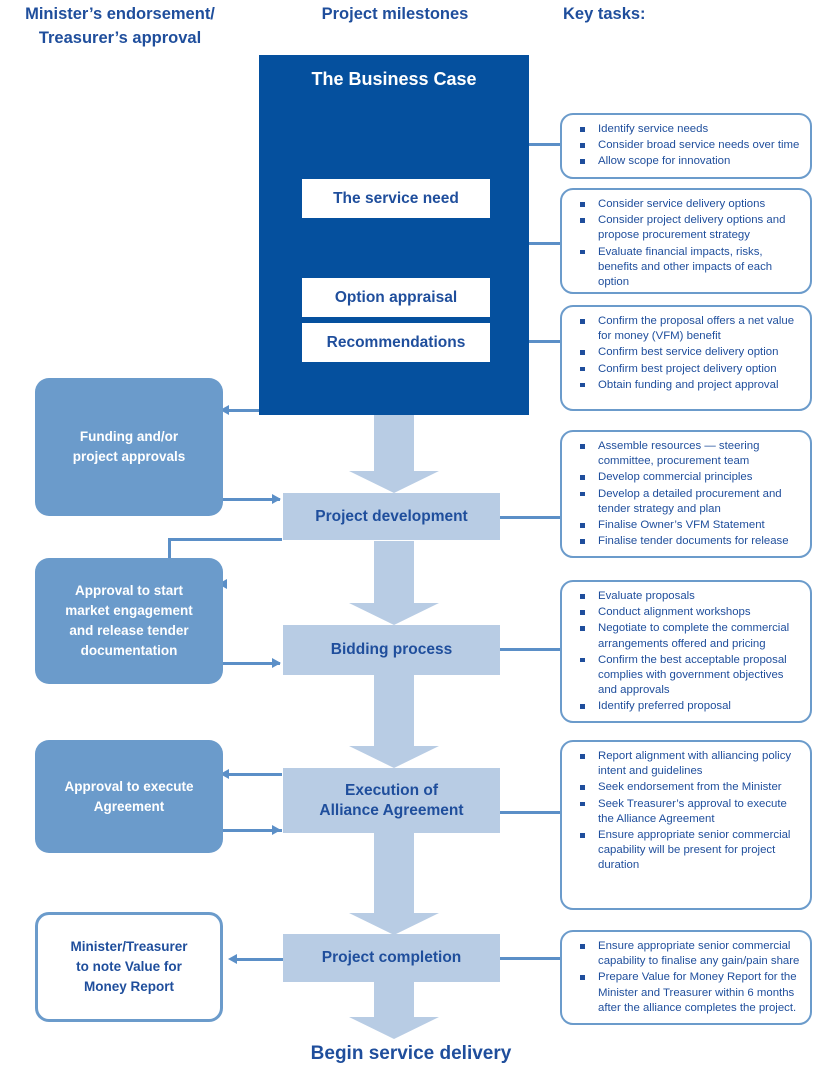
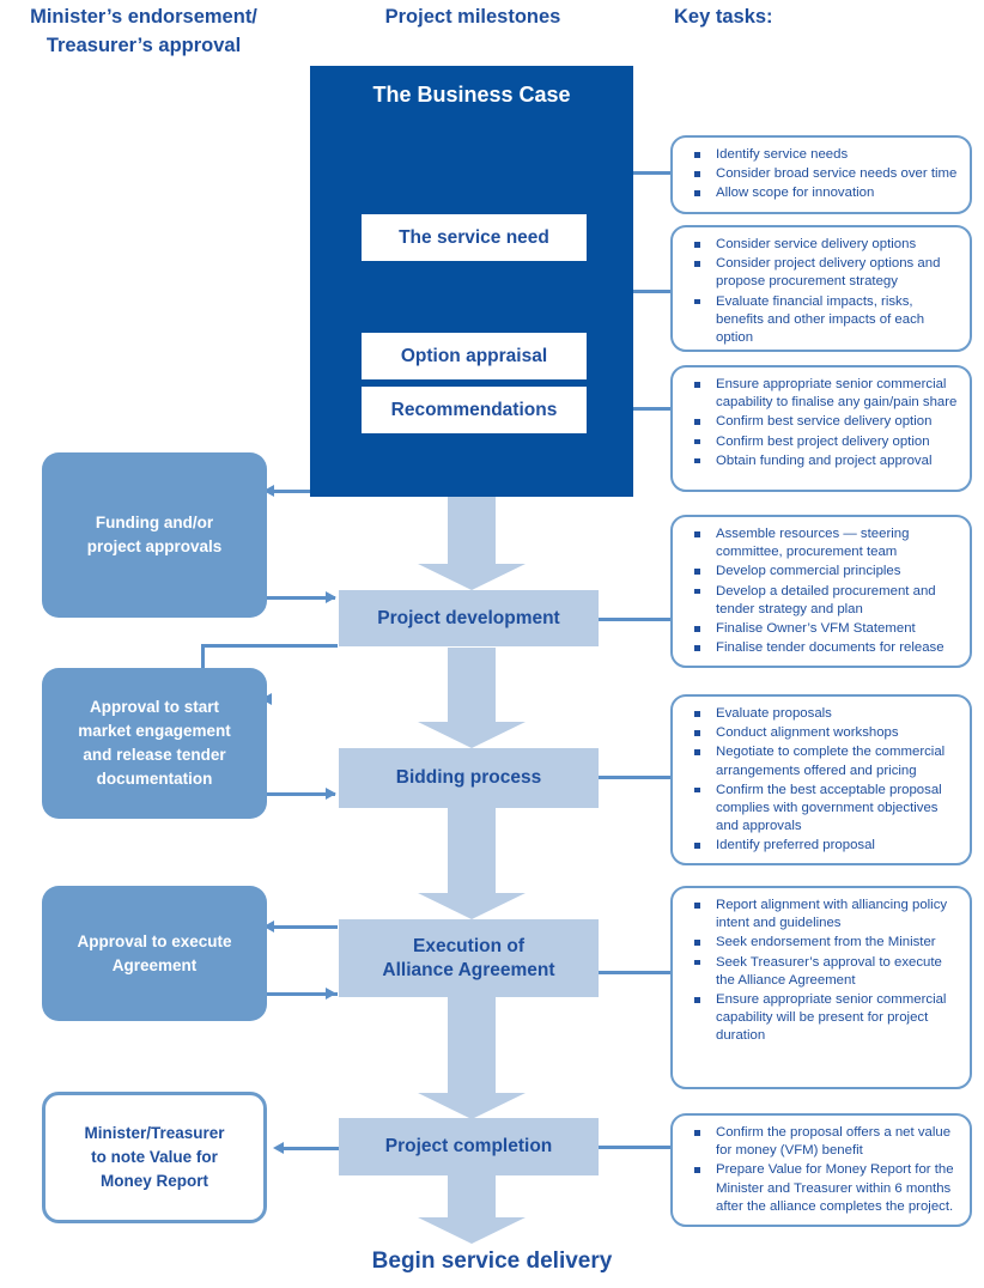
  Minister’s endorsement/
  Treasurer’s approval
  Project milestones
  Key tasks:
  The Business Case
  The service need
  Option appraisal
  Recommendations
  Project development
  Bidding process
  Execution of
  Alliance Agreement
  Project completion
  Funding and/or
  project approvals
  Approval to start
  market engagement
  and release tender
  documentation
  Approval to execute
  Agreement
  Minister/Treasurer
  to note Value for
  Money Report
  Identify service needs
  Consider broad service needs over time
  Allow scope for innovation
  Consider service delivery options
  Consider project delivery options and propose procurement strategy
  Evaluate financial impacts, risks, benefits and other impacts of each option
- Confirm the proposal offers a net value for money (VFM) benefit
+ Ensure appropriate senior commercial capability to finalise any gain/pain share
  Confirm best service delivery option
  Confirm best project delivery option
  Obtain funding and project approval
  Assemble resources — steering committee, procurement team
  Develop commercial principles
  Develop a detailed procurement and tender strategy and plan
  Finalise Owner’s VFM Statement
  Finalise tender documents for release
  Evaluate proposals
  Conduct alignment workshops
  Negotiate to complete the commercial arrangements offered and pricing
  Confirm the best acceptable proposal complies with government objectives and approvals
  Identify preferred proposal
  Report alignment with alliancing policy intent and guidelines
  Seek endorsement from the Minister
  Seek Treasurer’s approval to execute the Alliance Agreement
  Ensure appropriate senior commercial capability will be present for project duration
- Ensure appropriate senior commercial capability to finalise any gain/pain share
+ Confirm the proposal offers a net value for money (VFM) benefit
  Prepare Value for Money Report for the Minister and Treasurer within 6 months after the alliance completes the project.
  Begin service delivery
